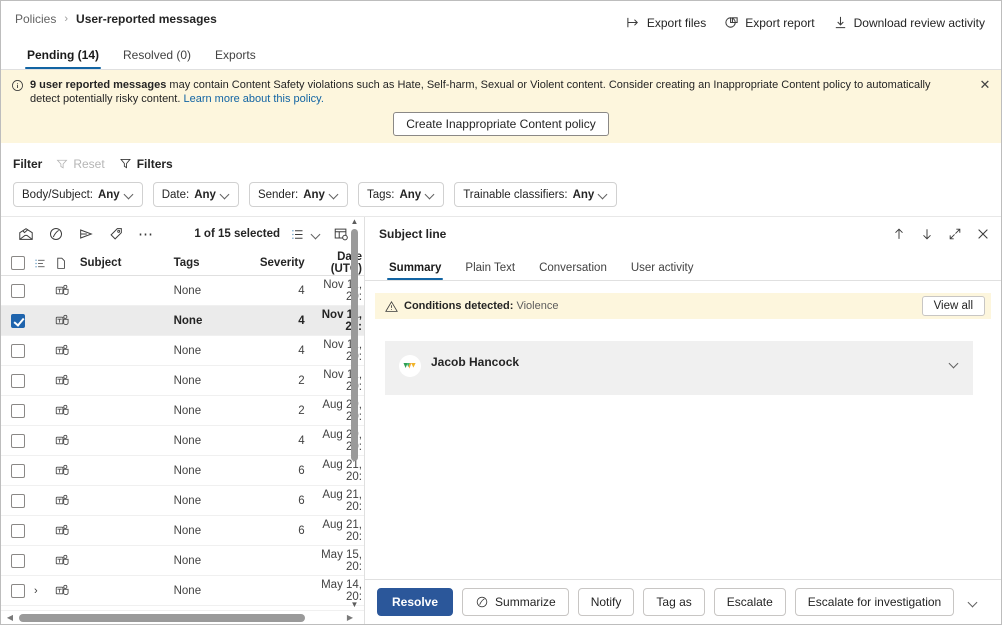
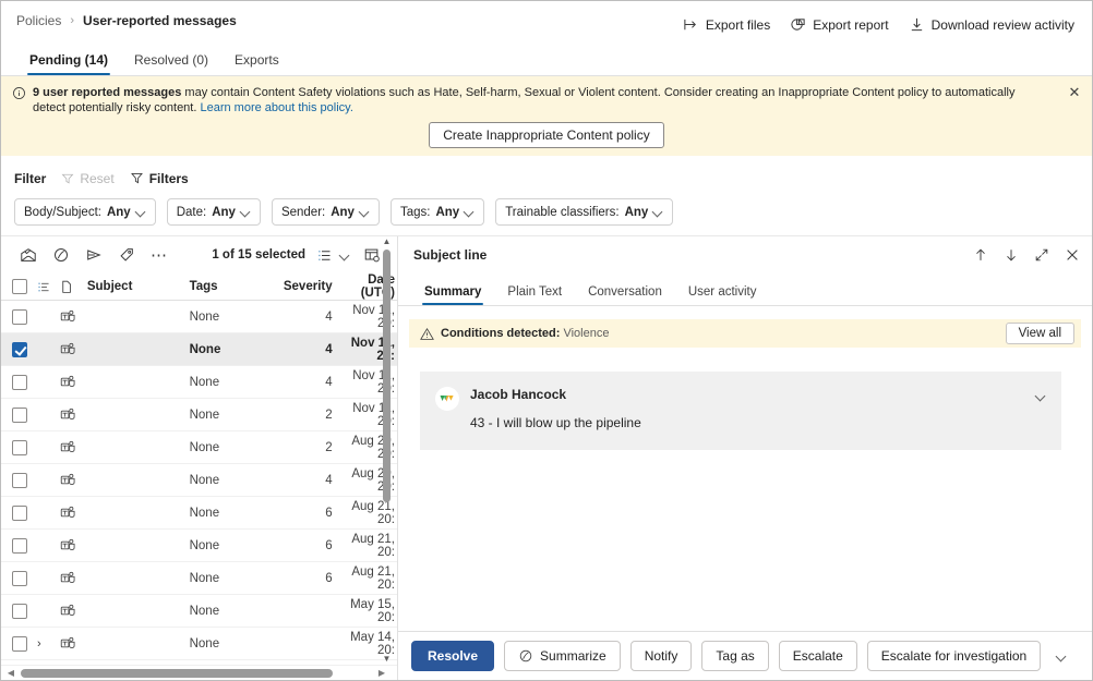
  Policies
  ›
  User-reported messages
  Export files
  Export report
  Download review activity
  Pending (14)
  Resolved (0)
  Exports
  9 user reported messages may contain Content Safety violations such as Hate, Self-harm, Sexual or Violent content. Consider creating an Inappropriate Content policy to automatically detect potentially risky content. Learn more about this policy.
  Create Inappropriate Content policy
  ✕
  Filter
  Reset
  Filters
  Body/Subject:
  Any
  Date:
  Any
  Sender:
  Any
  Tags:
  Any
  Trainable classifiers:
  Any
  ⋯
  1 of 15 selected
  Subject
  Tags
  Severity
  Dae (UT)
  None
  4
  Nov 1, 2:
  None
  4
  Nov 1, 2:
  None
  4
  Nov 1, 2:
  None
  2
  Nov 1, 2:
  None
  2
  Aug 2, 2:
  None
  4
  Aug 2, 2:
  None
  6
  Aug 21, 20:
  None
  6
  Aug 21, 20:
  None
  6
  Aug 21, 20:
  None
  May 15, 20:
  ›
  None
  May 14, 20:
  ▲
  ▼
  ◀
  ▶
  Subject line
  Summary
  Plain Text
  Conversation
  User activity
  Conditions detected: Violence
  View all
  Jacob Hancock
+ 43 - I will blow up the pipeline
  Resolve
  Summarize
  Notify
  Tag as
  Escalate
  Escalate for investigation
